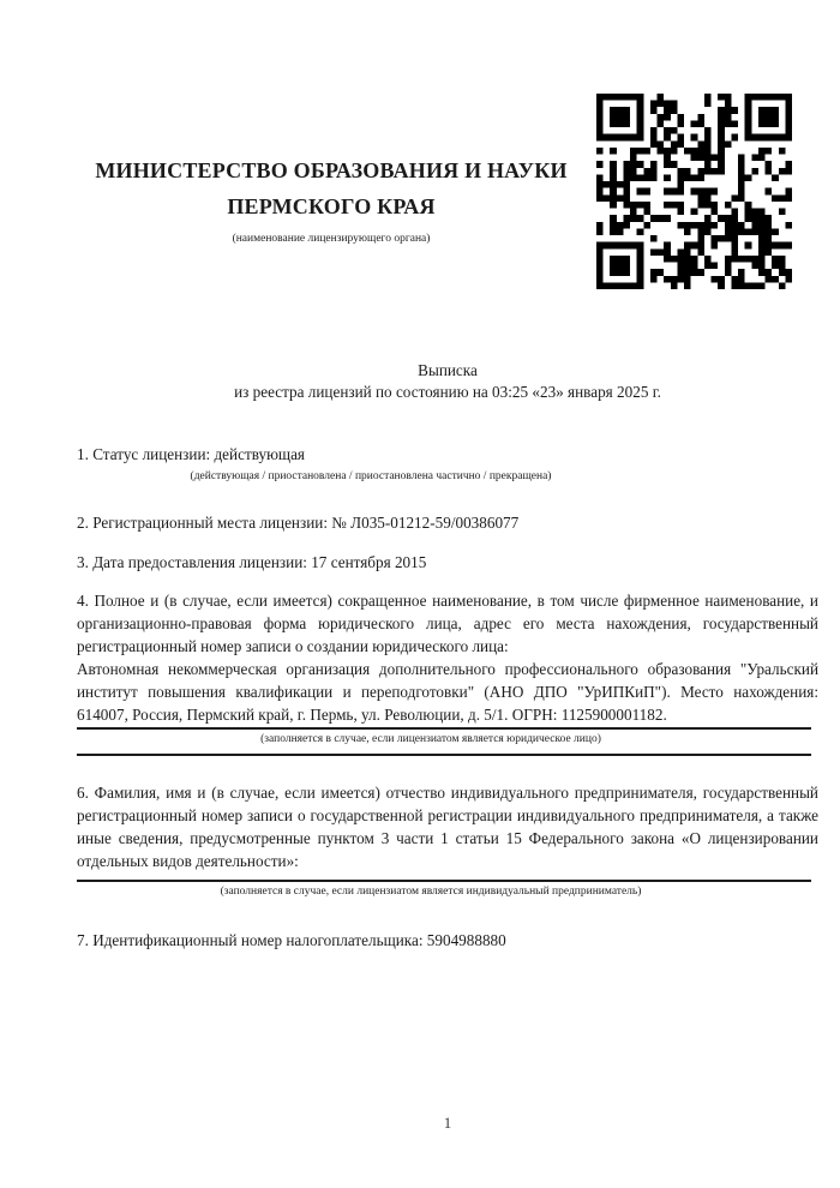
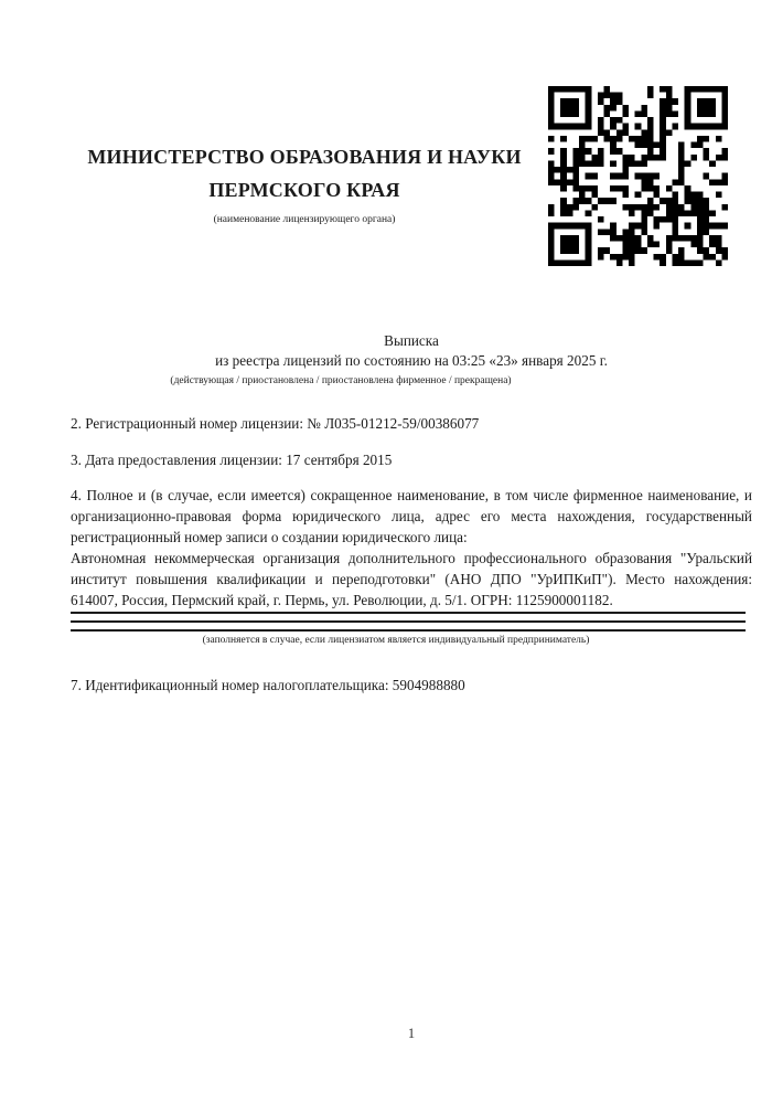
  МИНИСТЕРСТВО ОБРАЗОВАНИЯ И НАУКИ
  ПЕРМСКОГО КРАЯ
  (наименование лицензирующего органа)
  Выписка
  из реестра лицензий по состоянию на 03:25 «23» января 2025 г.
- 1. Статус лицензии: действующая
- (действующая / приостановлена / приостановлена частично / прекращена)
+ (действующая / приостановлена / приостановлена фирменное / прекращена)
- 2. Регистрационный места лицензии: № Л035-01212-59/00386077
+ 2. Регистрационный номер лицензии: № Л035-01212-59/00386077
  3. Дата предоставления лицензии: 17 сентября 2015
  4. Полное и (в случае, если имеется) сокращенное наименование, в том числе фирменное наименование, и организационно-правовая форма юридического лица, адрес его места нахождения, государственный регистрационный номер записи о создании юридического лица:
  Автономная некоммерческая организация дополнительного профессионального образования "Уральский институт повышения квалификации и переподготовки" (АНО ДПО "УрИПКиП"). Место нахождения: 614007, Россия, Пермский край, г. Пермь, ул. Революции, д. 5/1. ОГРН: 1125900001182.
- (заполняется в случае, если лицензиатом является юридическое лицо)
- 6. Фамилия, имя и (в случае, если имеется) отчество индивидуального предпринимателя, государственный регистрационный номер записи о государственной регистрации индивидуального предпринимателя, а также иные сведения, предусмотренные пунктом 3 части 1 статьи 15 Федерального закона «О лицензировании отдельных видов деятельности»:
  (заполняется в случае, если лицензиатом является индивидуальный предприниматель)
  7. Идентификационный номер налогоплательщика: 5904988880
  1
